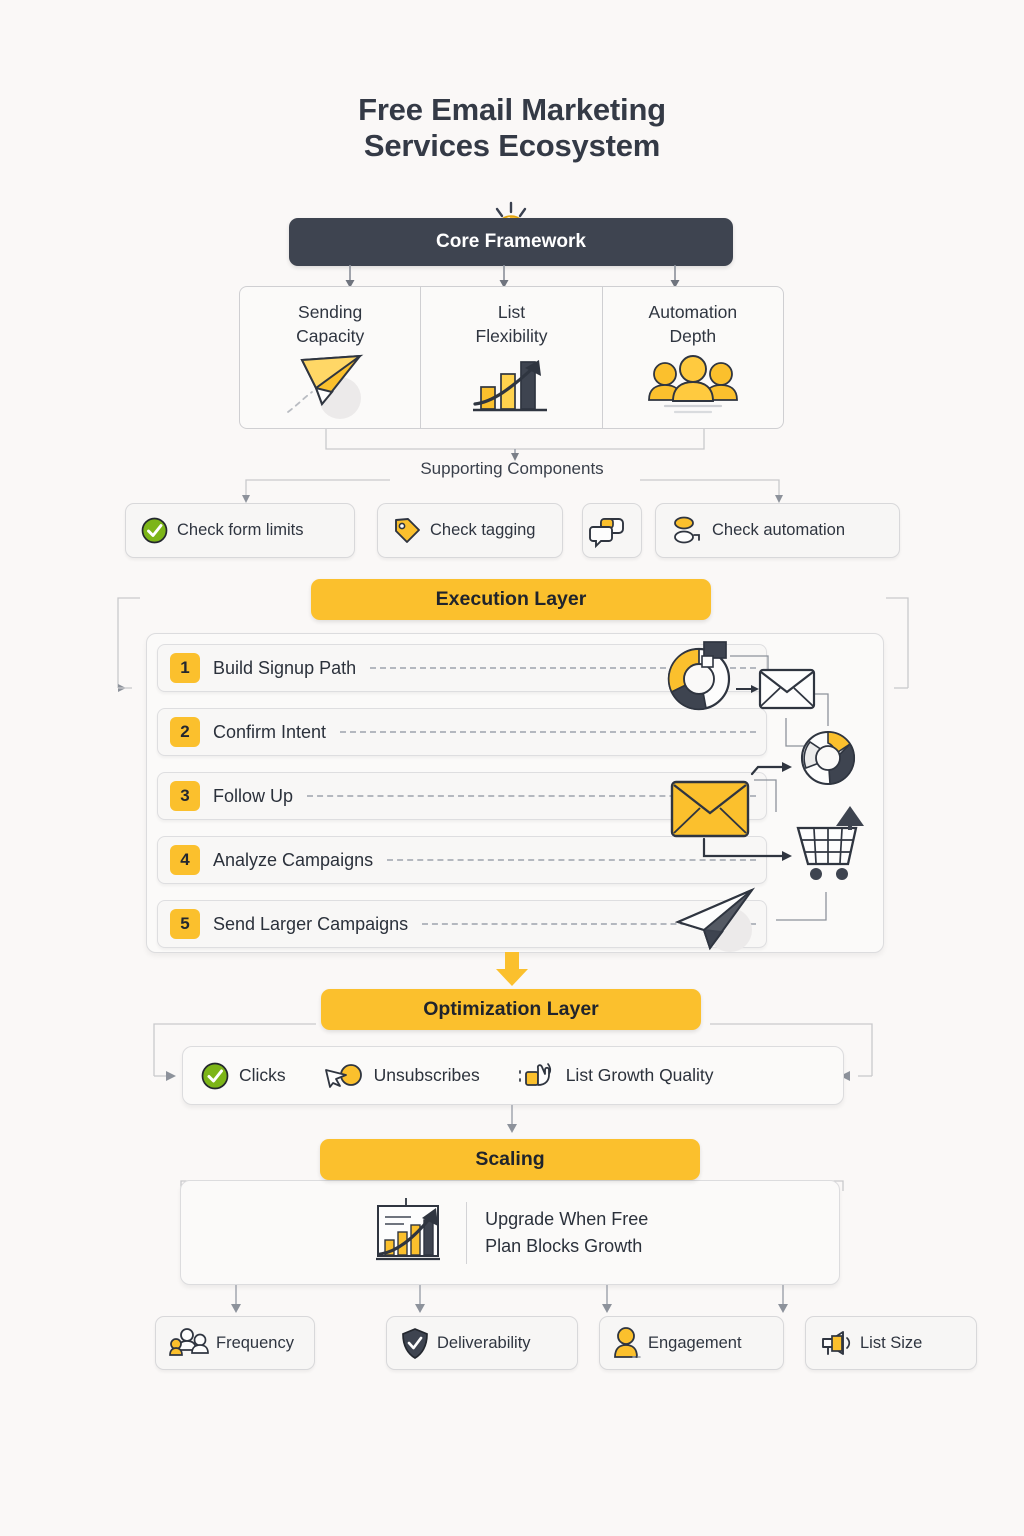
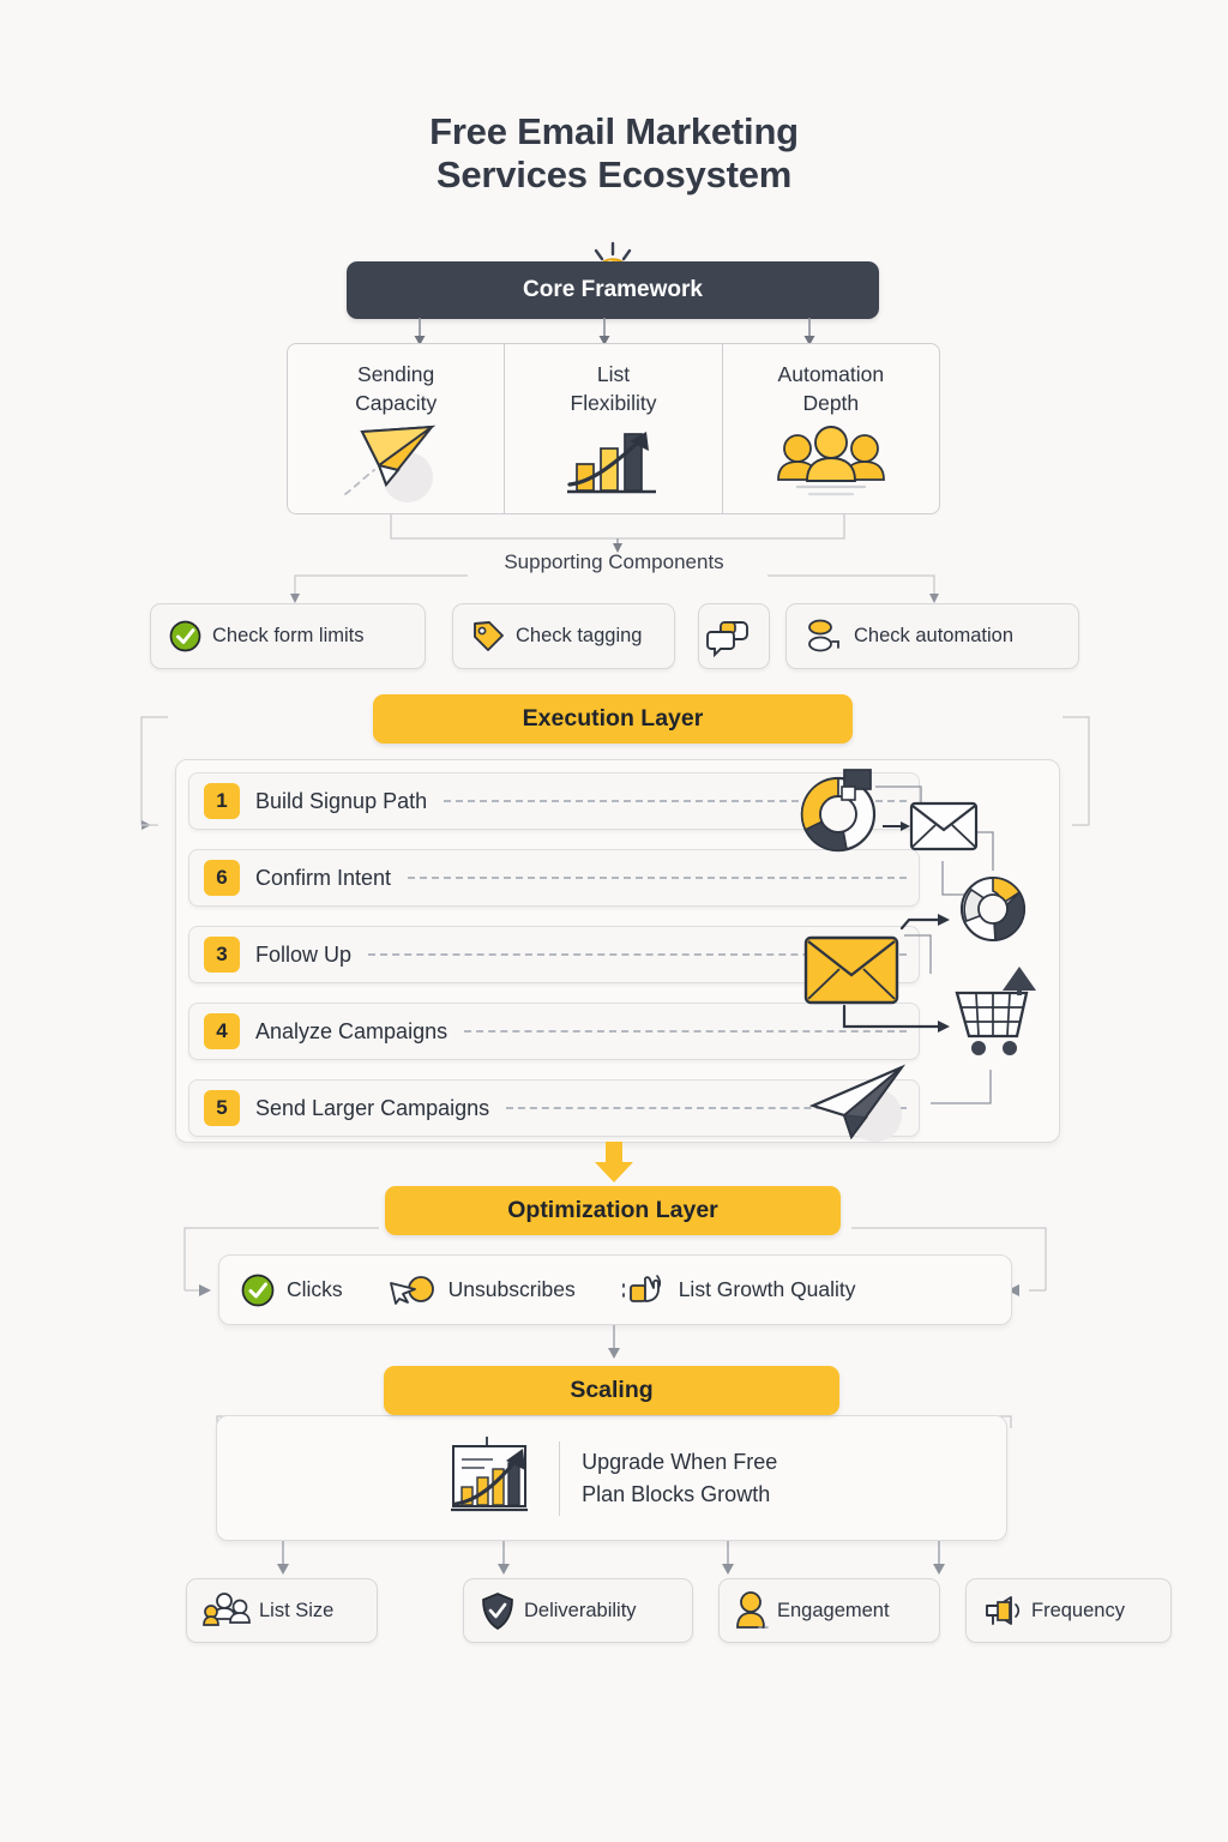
  Free Email Marketing
  Services Ecosystem
  Core Framework
  Sending
  Capacity
  List
  Flexibility
  Automation
  Depth
  Supporting Components
  Check form limits
  Check tagging
  Check automation
  Execution Layer
  1
  Build Signup Path
- 2
+ 6
  Confirm Intent
  3
  Follow Up
  4
  Analyze Campaigns
  5
  Send Larger Campaigns
  Optimization Layer
  Clicks
  Unsubscribes
  List Growth Quality
  Scaling
  Upgrade When Free
  Plan Blocks Growth
- Frequency
+ List Size
  Deliverability
  Engagement
- List Size
+ Frequency
